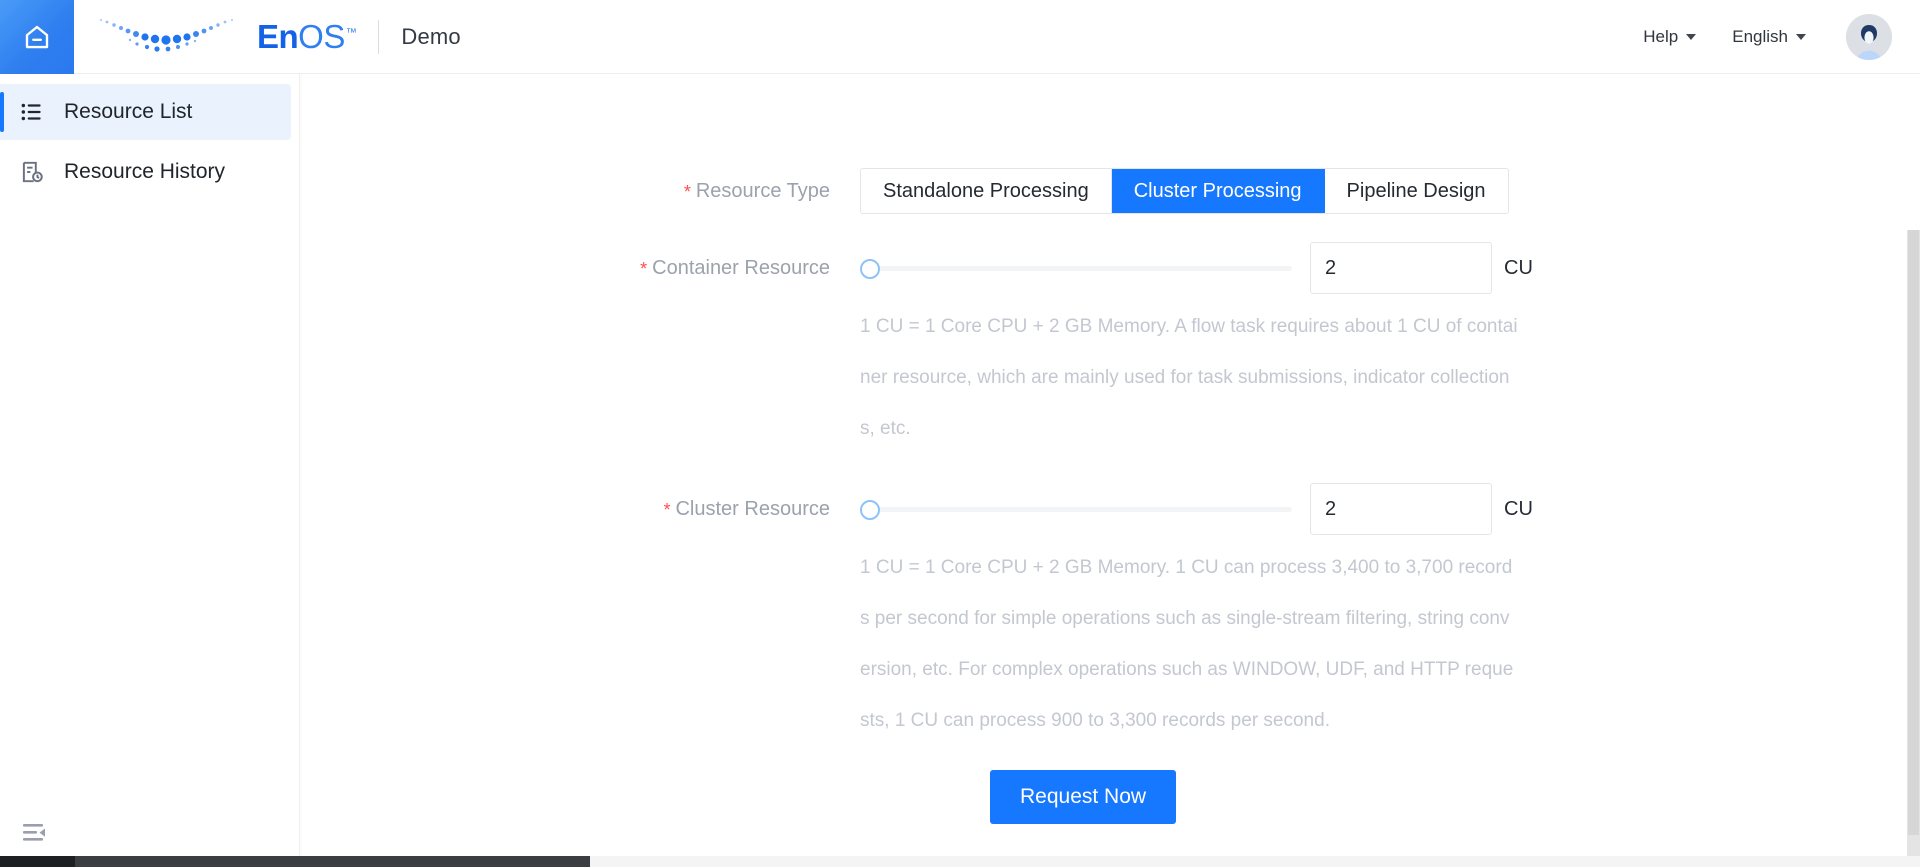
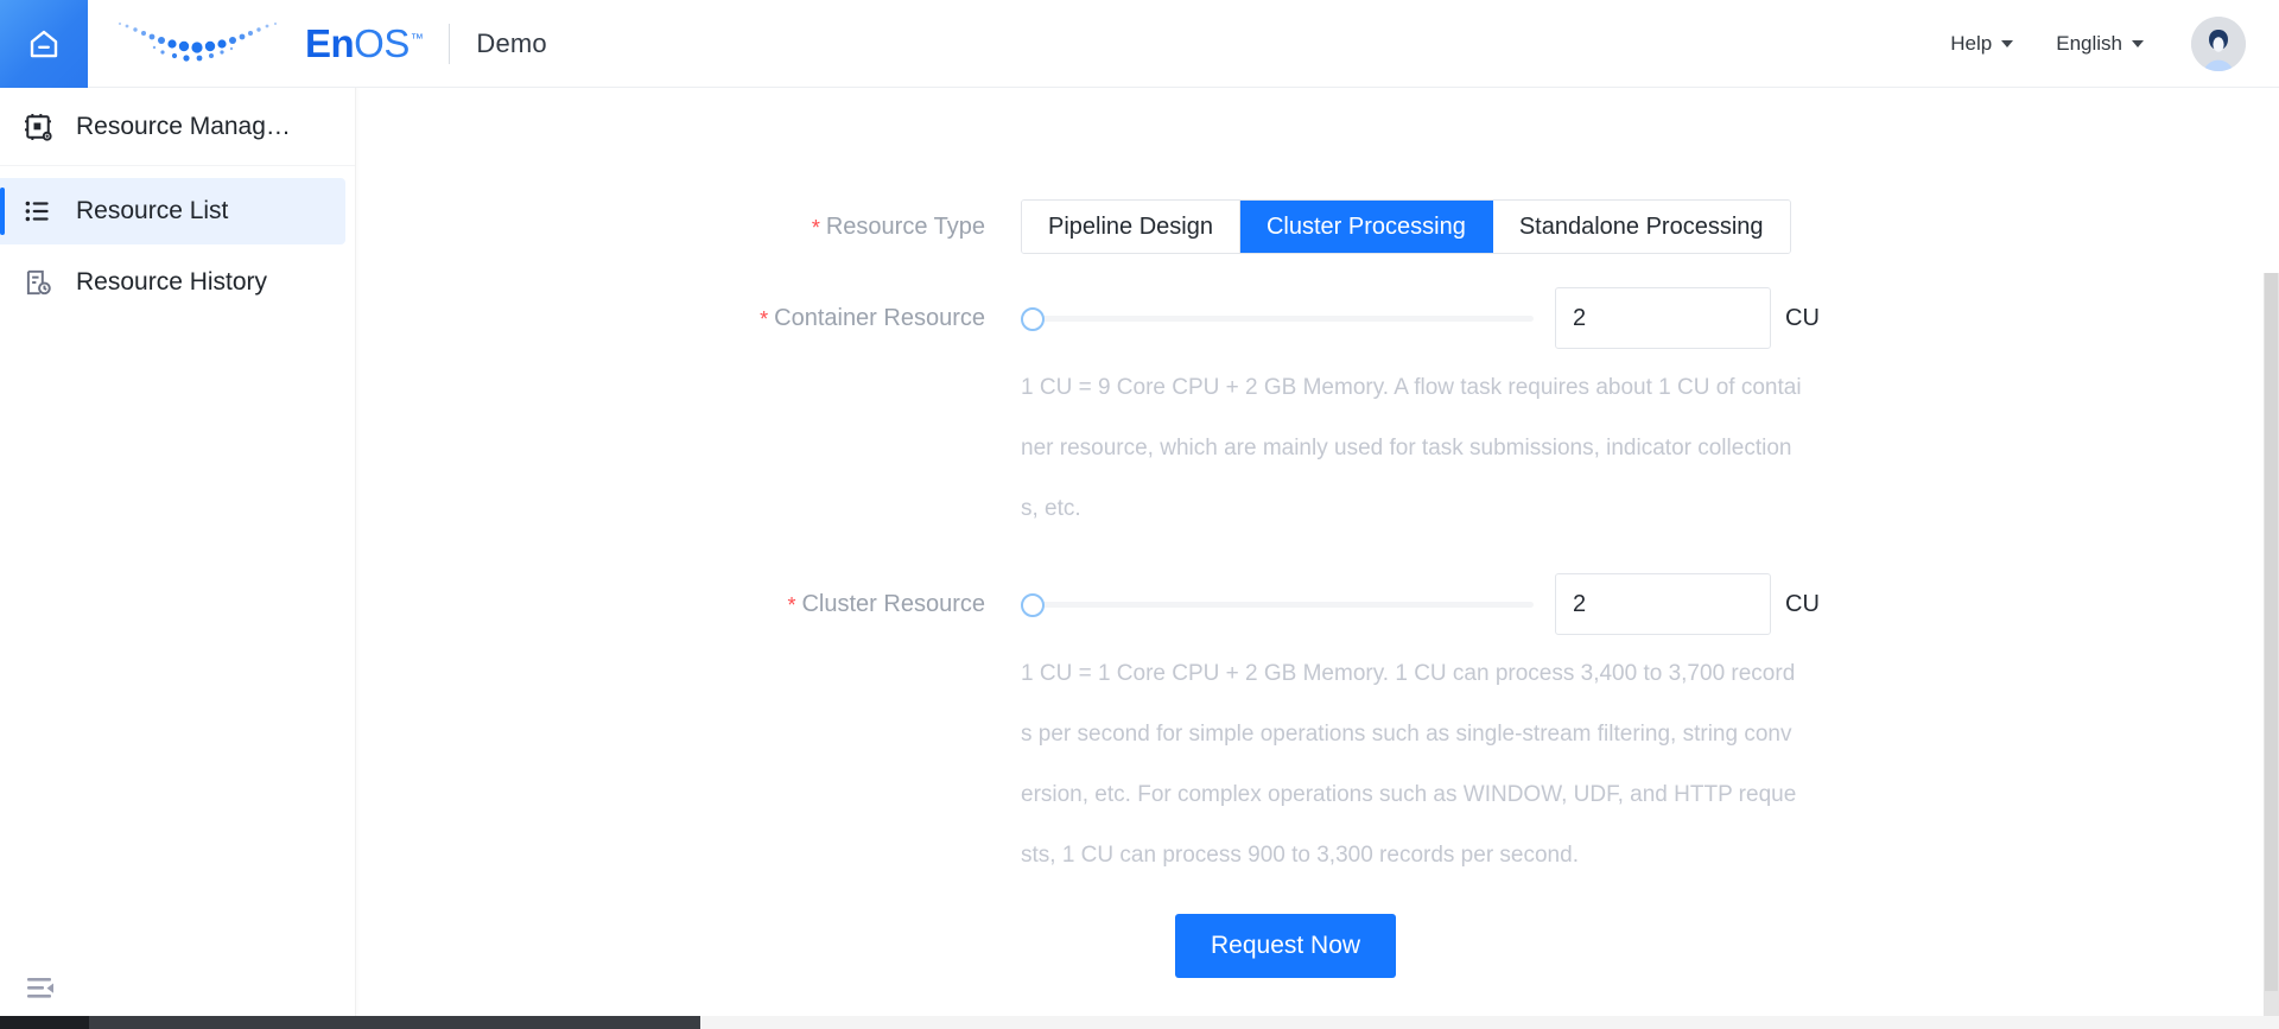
  EnOS™
  Demo
  Help
  English
+ Resource Manag…
  Resource List
  Resource History
  * Resource Type
- Standalone Processing
+ Pipeline Design
  Cluster Processing
- Pipeline Design
+ Standalone Processing
  * Container Resource
  2
  CU
- 1 CU = 1 Core CPU + 2 GB Memory. A flow task requires about 1 CU of container resource, which are mainly used for task submissions, indicator collections, etc.
+ 1 CU = 9 Core CPU + 2 GB Memory. A flow task requires about 1 CU of container resource, which are mainly used for task submissions, indicator collections, etc.
  * Cluster Resource
  2
  CU
  1 CU = 1 Core CPU + 2 GB Memory. 1 CU can process 3,400 to 3,700 records per second for simple operations such as single-stream filtering, string conversion, etc. For complex operations such as WINDOW, UDF, and HTTP requests, 1 CU can process 900 to 3,300 records per second.
  Request Now
